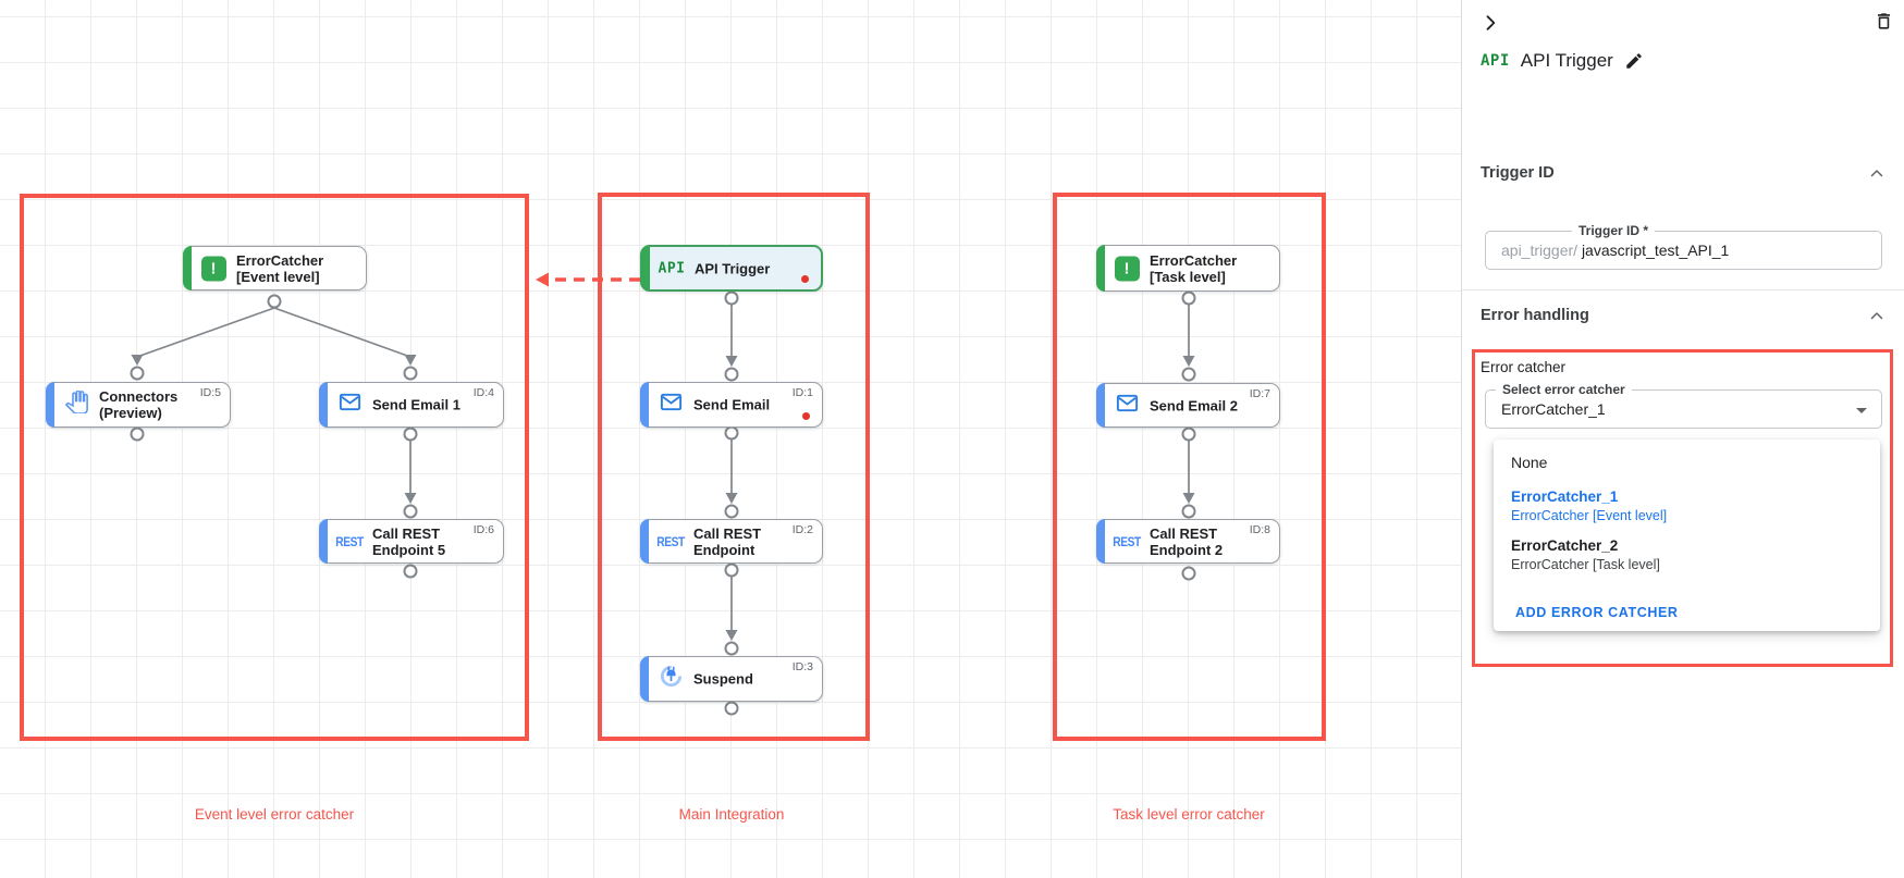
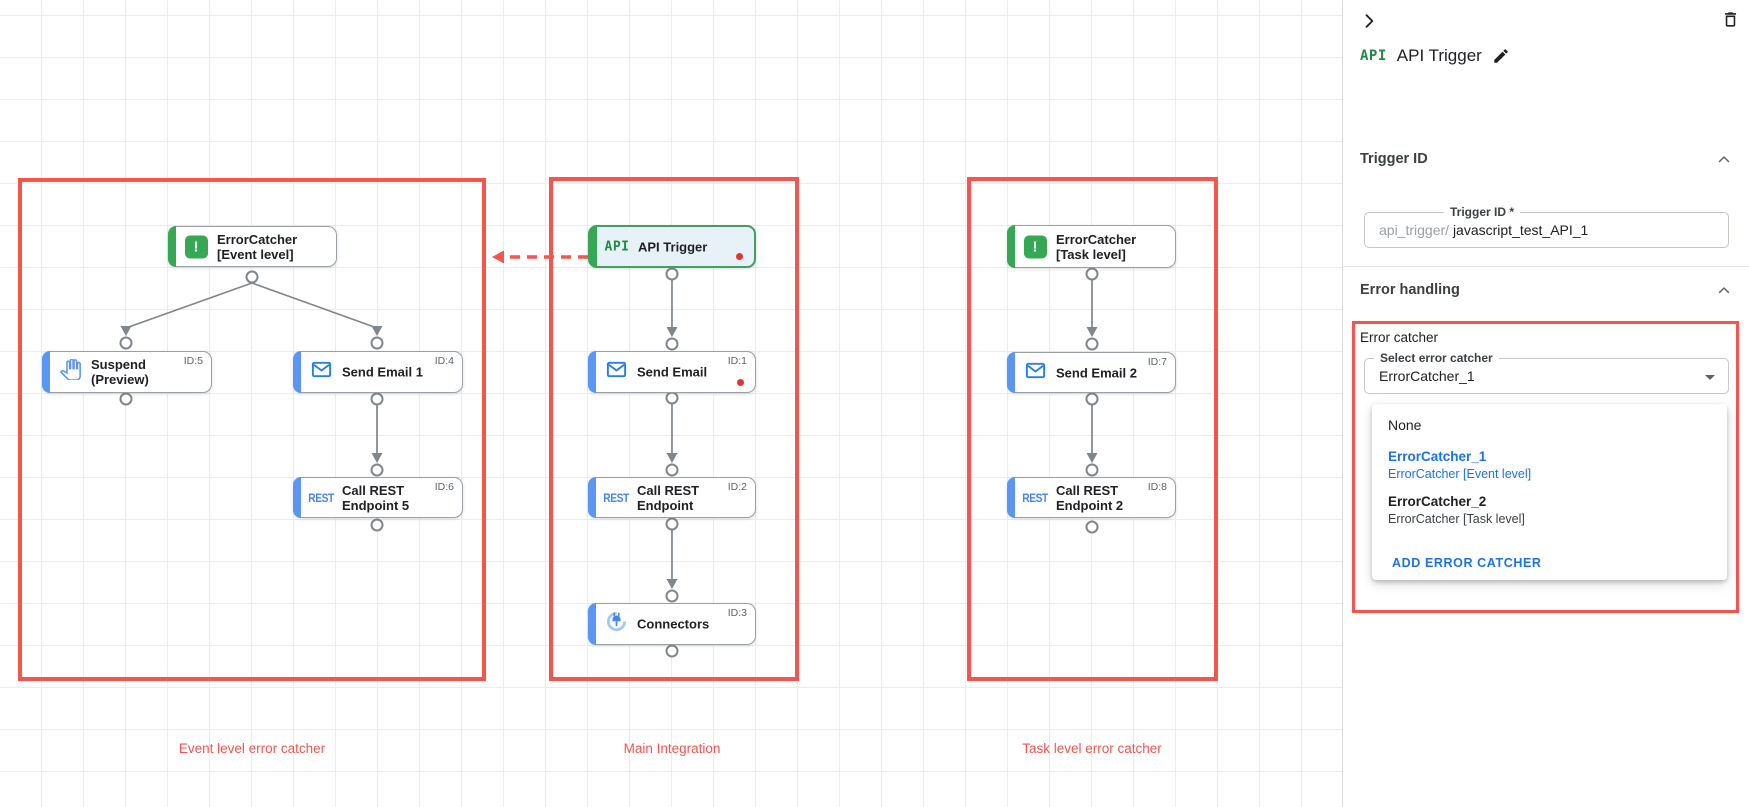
  !
  ErrorCatcher
  [Event level]
- Connectors
+ Suspend
  (Preview)
  ID:5
  Send Email 1
  ID:4
  REST
  Call REST
  Endpoint 5
  ID:6
  API
  API Trigger
  Send Email
  ID:1
  REST
  Call REST
  Endpoint
  ID:2
- Suspend
+ Connectors
  ID:3
  !
  ErrorCatcher
  [Task level]
  Send Email 2
  ID:7
  REST
  Call REST
  Endpoint 2
  ID:8
  Event level error catcher
  Main Integration
  Task level error catcher
  API
  API Trigger
  Trigger ID
  Trigger ID *
  api_trigger/ javascript_test_API_1
  Error handling
  Error catcher
  Select error catcher
  ErrorCatcher_1
  None
  ErrorCatcher_1
  ErrorCatcher [Event level]
  ErrorCatcher_2
  ErrorCatcher [Task level]
  ADD ERROR CATCHER
